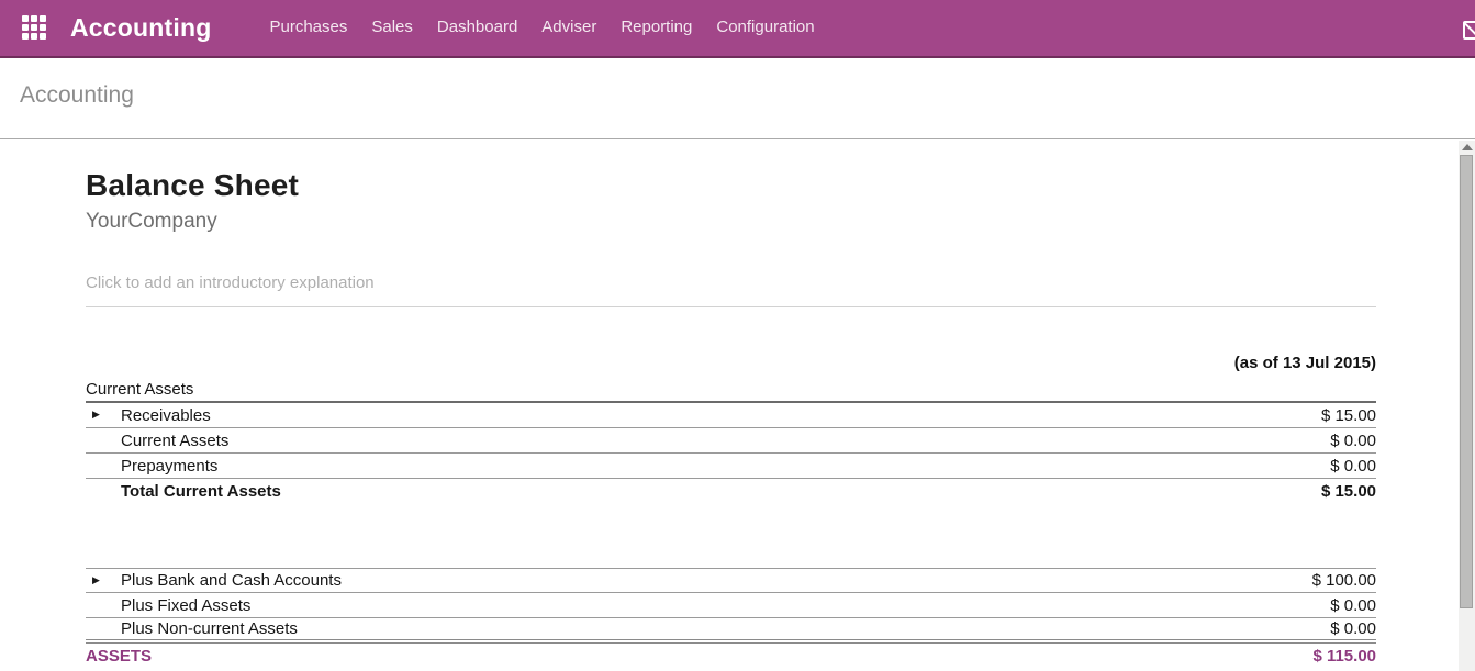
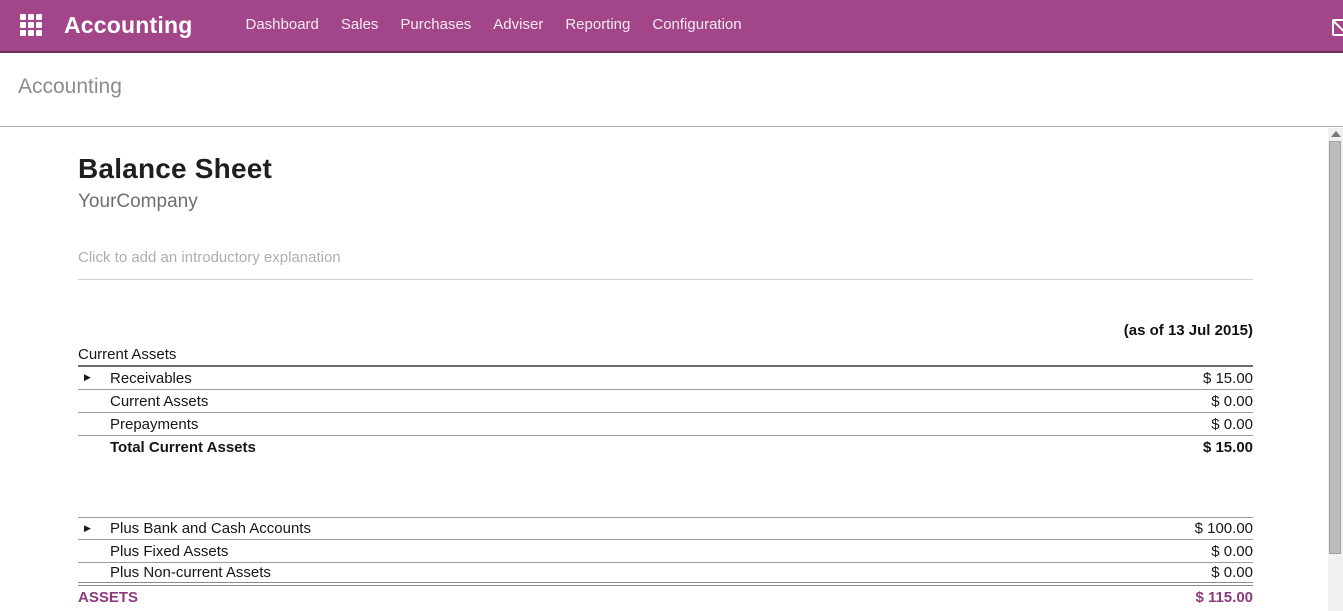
  Accounting
- Purchases
+ Dashboard
  Sales
- Dashboard
+ Purchases
  Adviser
  Reporting
  Configuration
  Accounting
  Balance Sheet
  YourCompany
  Click to add an introductory explanation
  (as of 13 Jul 2015)
  Current Assets
  ▶
  Receivables
  $ 15.00
  Current Assets
  $ 0.00
  Prepayments
  $ 0.00
  Total Current Assets
  $ 15.00
  ▶
  Plus Bank and Cash Accounts
  $ 100.00
  Plus Fixed Assets
  $ 0.00
  Plus Non-current Assets
  $ 0.00
  ASSETS
  $ 115.00
